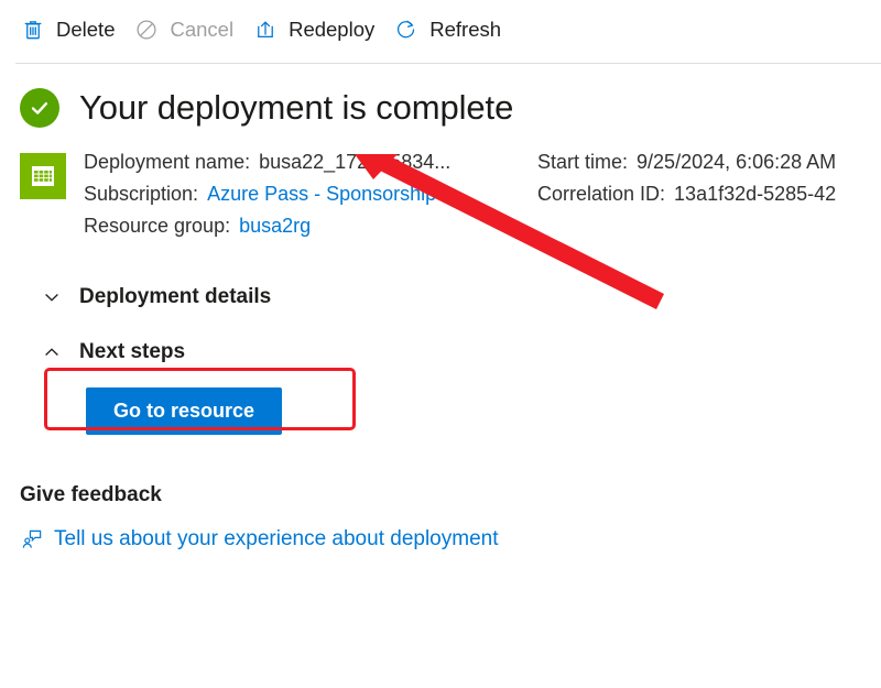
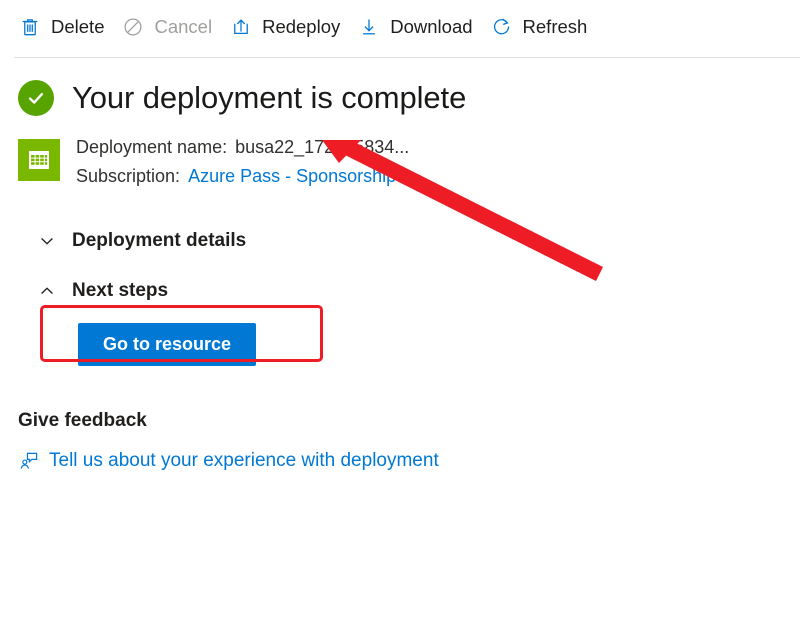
  Delete
  Cancel
  Redeploy
+ Download
  Refresh
  Your deployment is complete
  Deployment name:
  busa22_17834...
  Subscription:
  Azure Pass - Sponsorshi
- Resource group:
- busa2rg
- Start time:
- 9/25/2024, 6:06:28 AM
- Correlation ID:
- 13a1f32d-5285-42
  Deployment details
  Next steps
  Go to resource
  Give feedback
- Tell us about your experience about deployment
+ Tell us about your experience with deployment
